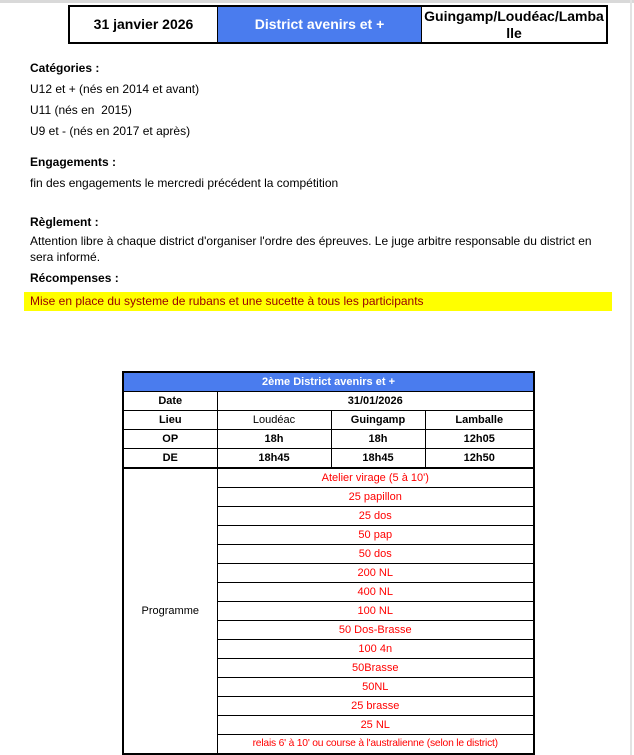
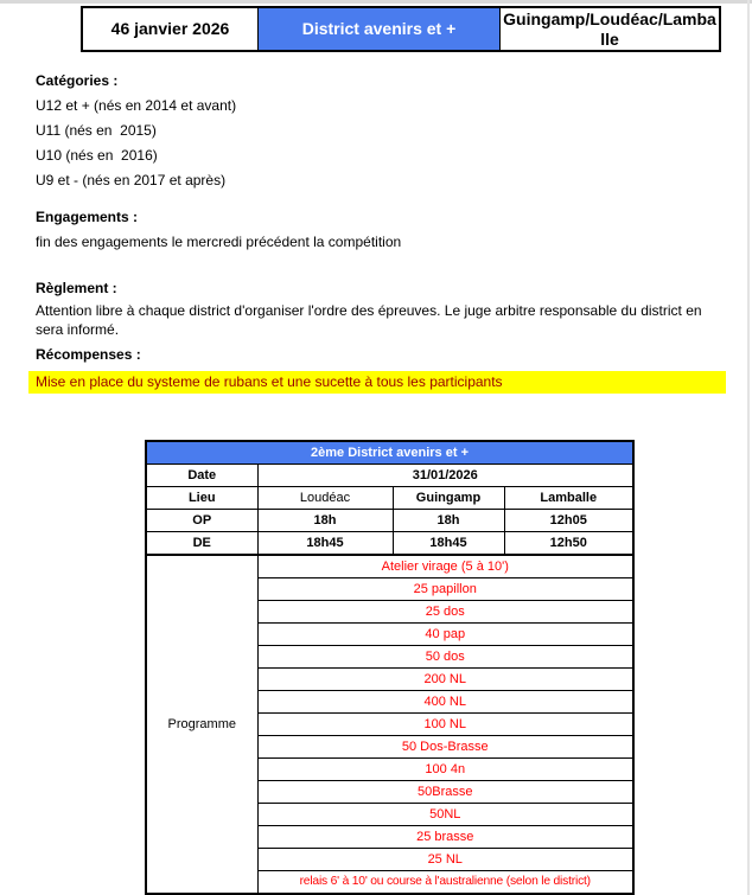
- 31 janvier 2026
+ 46 janvier 2026
  District avenirs et +
  Guingamp/Loudéac/Lamballe
  Catégories :
  U12 et + (nés en 2014 et avant)
  U11 (nés en 2015)
+ U10 (nés en 2016)
  U9 et - (nés en 2017 et après)
  Engagements :
  fin des engagements le mercredi précédent la compétition
  Règlement :
  Attention libre à chaque district d'organiser l'ordre des épreuves. Le juge arbitre responsable du district en sera informé.
  Récompenses :
  Mise en place du systeme de rubans et une sucette à tous les participants
  2ème District avenirs et +
  Date	31/01/2026
  Lieu	Loudéac	Guingamp	Lamballe
  OP	18h	18h	12h05
  DE	18h45	18h45	12h50
  Programme	Atelier virage (5 à 10')
  25 papillon
  25 dos
- 50 pap
+ 40 pap
  50 dos
  200 NL
  400 NL
  100 NL
  50 Dos-Brasse
  100 4n
  50Brasse
  50NL
  25 brasse
  25 NL
  relais 6' à 10' ou course à l'australienne (selon le district)
